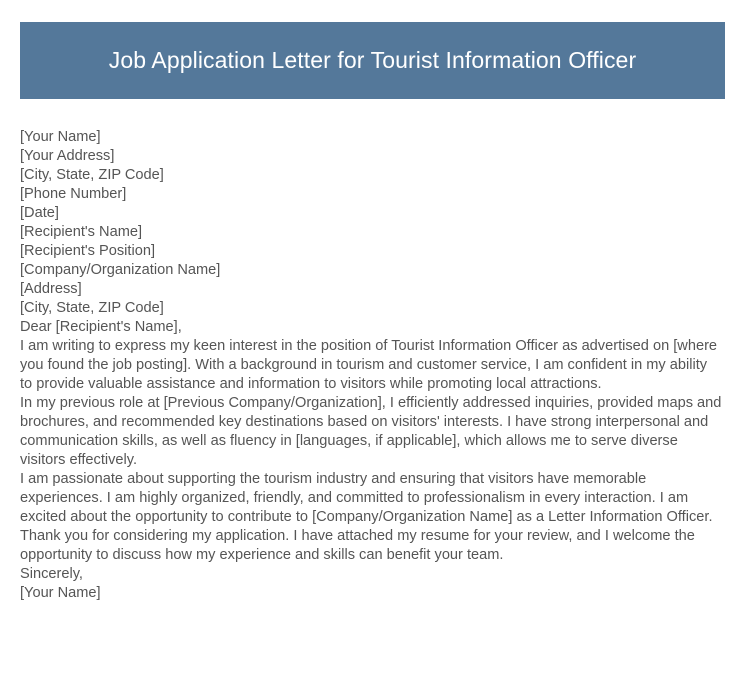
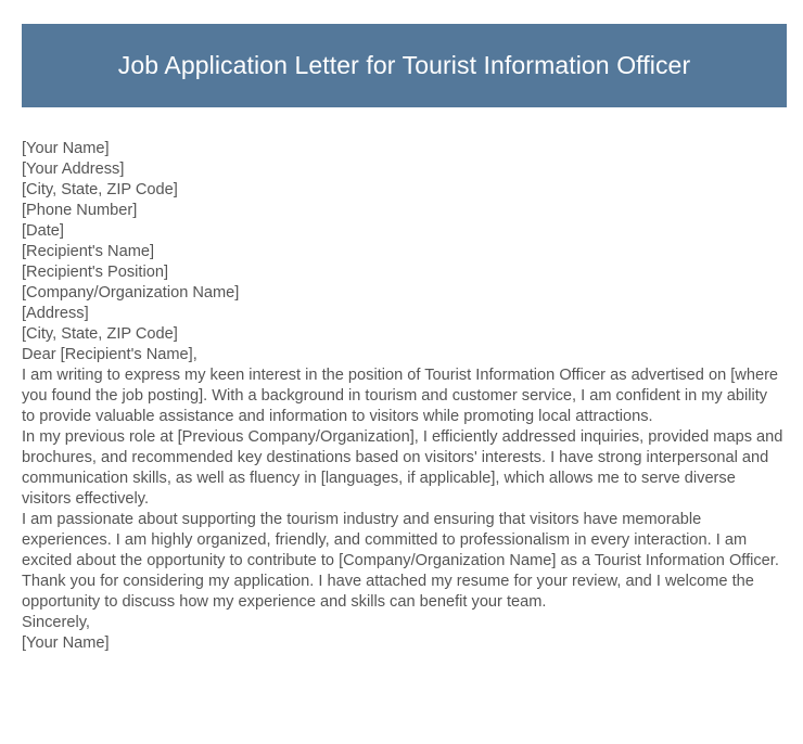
  Job Application Letter for Tourist Information Officer
  [Your Name]
  [Your Address]
  [City, State, ZIP Code]
  [Phone Number]
  [Date]
  [Recipient's Name]
  [Recipient's Position]
  [Company/Organization Name]
  [Address]
  [City, State, ZIP Code]
  Dear [Recipient's Name],
  I am writing to express my keen interest in the position of Tourist Information Officer as advertised on [where you found the job posting]. With a background in tourism and customer service, I am confident in my ability to provide valuable assistance and information to visitors while promoting local attractions.
  In my previous role at [Previous Company/Organization], I efficiently addressed inquiries, provided maps and brochures, and recommended key destinations based on visitors' interests. I have strong interpersonal and communication skills, as well as fluency in [languages, if applicable], which allows me to serve diverse visitors effectively.
- I am passionate about supporting the tourism industry and ensuring that visitors have memorable experiences. I am highly organized, friendly, and committed to professionalism in every interaction. I am excited about the opportunity to contribute to [Company/Organization Name] as a Letter Information Officer.
+ I am passionate about supporting the tourism industry and ensuring that visitors have memorable experiences. I am highly organized, friendly, and committed to professionalism in every interaction. I am excited about the opportunity to contribute to [Company/Organization Name] as a Tourist Information Officer.
  Thank you for considering my application. I have attached my resume for your review, and I welcome the opportunity to discuss how my experience and skills can benefit your team.
  Sincerely,
  [Your Name]
